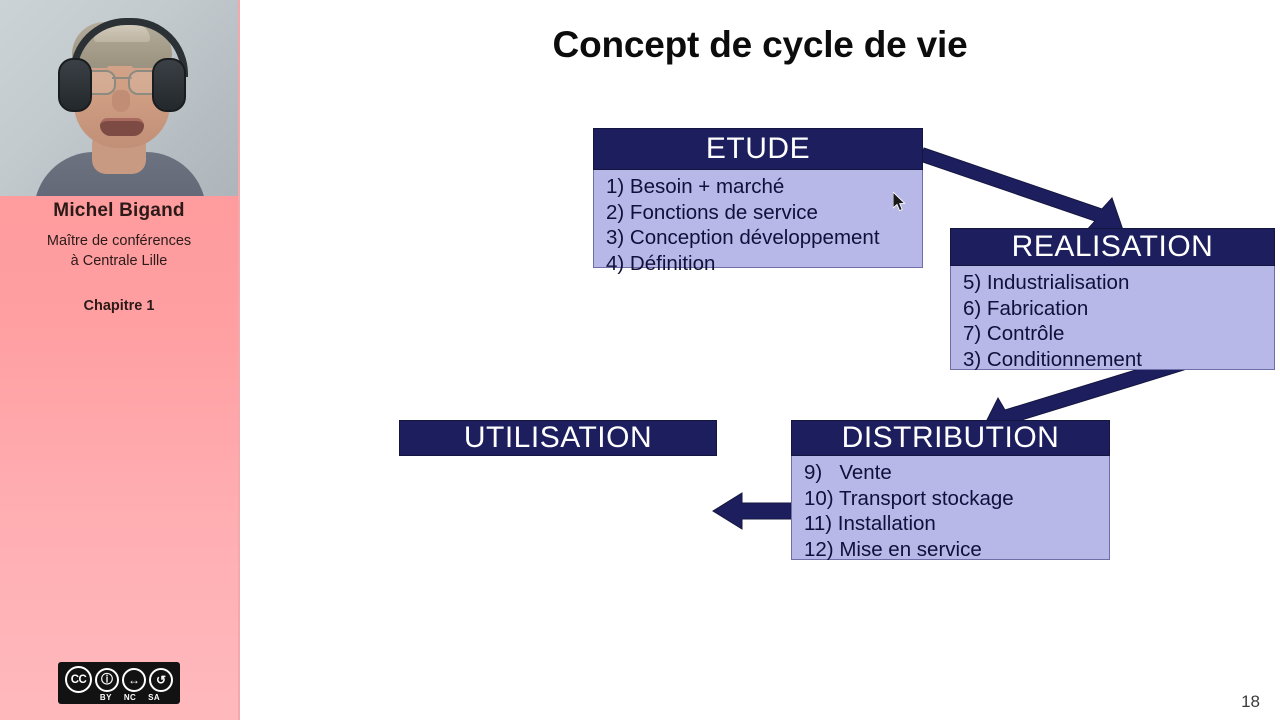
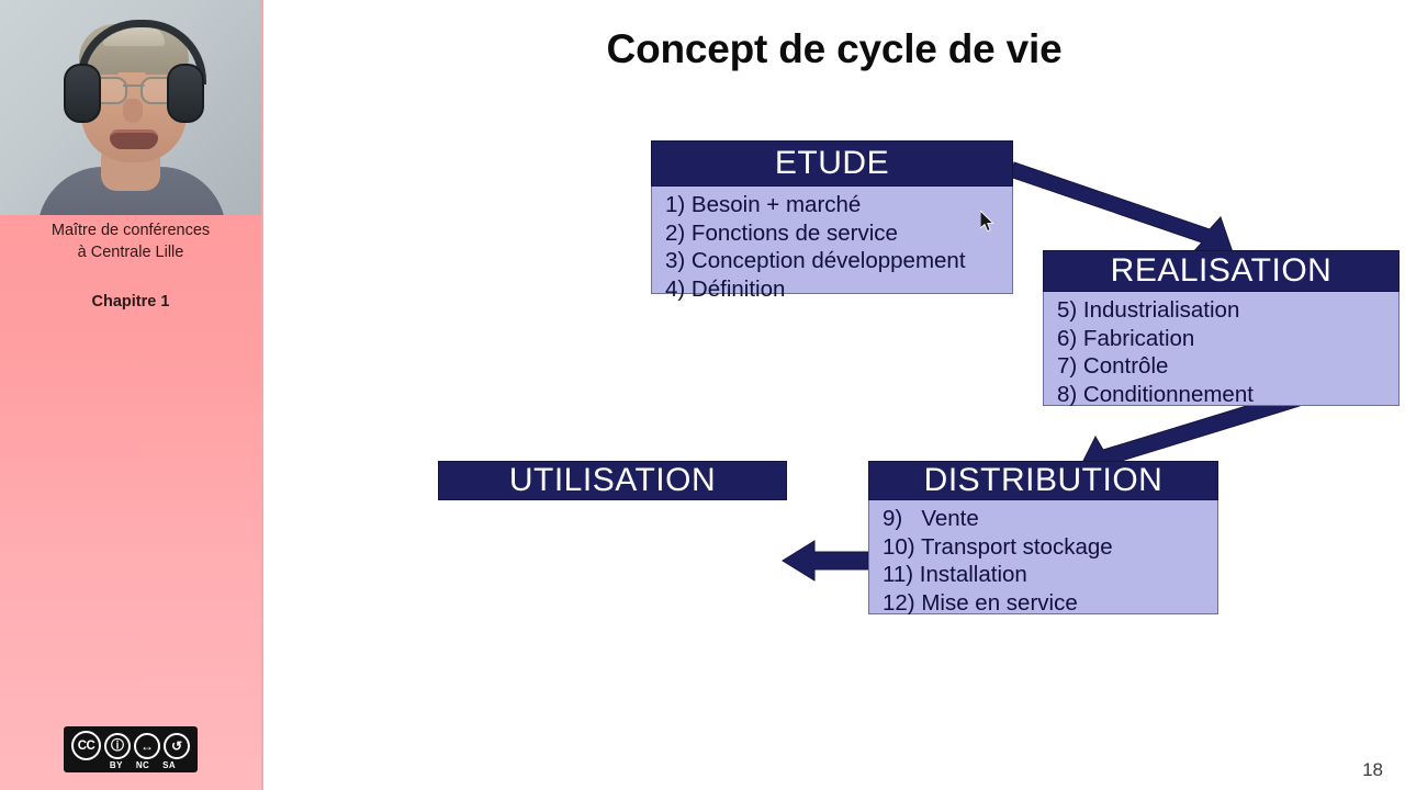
- Michel Bigand
  Maître de conférences
  à Centrale Lille
  Chapitre 1
  CC
  ⓘ
  ↔
  ↺
  BY
  NC
  SA
  Concept de cycle de vie
  ETUDE
  1) Besoin + marché
  2) Fonctions de service
  3) Conception développement
  4) Définition
  REALISATION
  5) Industrialisation
  6) Fabrication
  7) Contrôle
- 3) Conditionnement
+ 8) Conditionnement
  DISTRIBUTION
  9) Vente
  10) Transport stockage
  11) Installation
  12) Mise en service
  UTILISATION
  18
